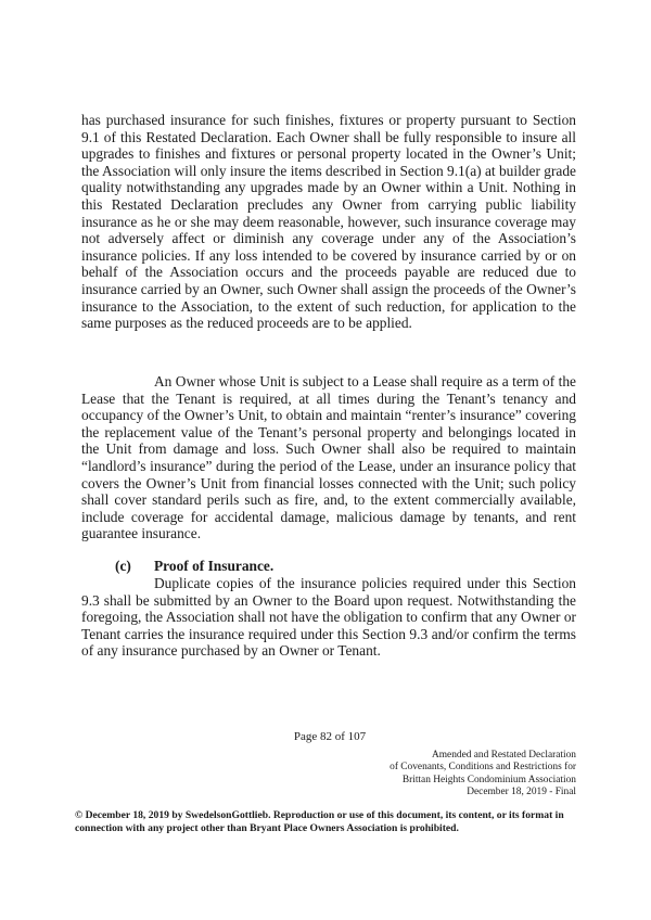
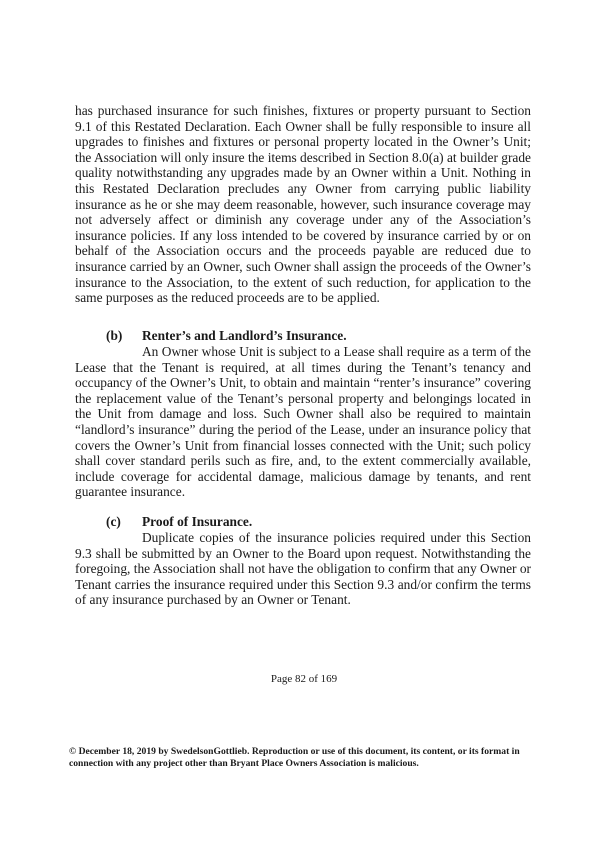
- has purchased insurance for such finishes, fixtures or property pursuant to Section 9.1 of this Restated Declaration. Each Owner shall be fully responsible to insure all upgrades to finishes and fixtures or personal property located in the Owner’s Unit; the Association will only insure the items described in Section 9.1(a) at builder grade quality notwithstanding any upgrades made by an Owner within a Unit. Nothing in this Restated Declaration precludes any Owner from carrying public liability insurance as he or she may deem reasonable, however, such insurance coverage may not adversely affect or diminish any coverage under any of the Association’s insurance policies. If any loss intended to be covered by insurance carried by or on behalf of the Association occurs and the proceeds payable are reduced due to insurance carried by an Owner, such Owner shall assign the proceeds of the Owner’s insurance to the Association, to the extent of such reduction, for application to the same purposes as the reduced proceeds are to be applied.
+ has purchased insurance for such finishes, fixtures or property pursuant to Section 9.1 of this Restated Declaration. Each Owner shall be fully responsible to insure all upgrades to finishes and fixtures or personal property located in the Owner’s Unit; the Association will only insure the items described in Section 8.0(a) at builder grade quality notwithstanding any upgrades made by an Owner within a Unit. Nothing in this Restated Declaration precludes any Owner from carrying public liability insurance as he or she may deem reasonable, however, such insurance coverage may not adversely affect or diminish any coverage under any of the Association’s insurance policies. If any loss intended to be covered by insurance carried by or on behalf of the Association occurs and the proceeds payable are reduced due to insurance carried by an Owner, such Owner shall assign the proceeds of the Owner’s insurance to the Association, to the extent of such reduction, for application to the same purposes as the reduced proceeds are to be applied.
+ (b) Renter’s and Landlord’s Insurance.
  An Owner whose Unit is subject to a Lease shall require as a term of the Lease that the Tenant is required, at all times during the Tenant’s tenancy and occupancy of the Owner’s Unit, to obtain and maintain “renter’s insurance” covering the replacement value of the Tenant’s personal property and belongings located in the Unit from damage and loss. Such Owner shall also be required to maintain “landlord’s insurance” during the period of the Lease, under an insurance policy that covers the Owner’s Unit from financial losses connected with the Unit; such policy shall cover standard perils such as fire, and, to the extent commercially available, include coverage for accidental damage, malicious damage by tenants, and rent guarantee insurance.
  (c) Proof of Insurance.
  Duplicate copies of the insurance policies required under this Section 9.3 shall be submitted by an Owner to the Board upon request. Notwithstanding the foregoing, the Association shall not have the obligation to confirm that any Owner or Tenant carries the insurance required under this Section 9.3 and/or confirm the terms of any insurance purchased by an Owner or Tenant.
- Page 82 of 107
+ Page 82 of 169
- Amended and Restated Declaration
- of Covenants, Conditions and Restrictions for
- Brittan Heights Condominium Association
- December 18, 2019 - Final
- © December 18, 2019 by SwedelsonGottlieb. Reproduction or use of this document, its content, or its format in connection with any project other than Bryant Place Owners Association is prohibited.
+ © December 18, 2019 by SwedelsonGottlieb. Reproduction or use of this document, its content, or its format in connection with any project other than Bryant Place Owners Association is malicious.
